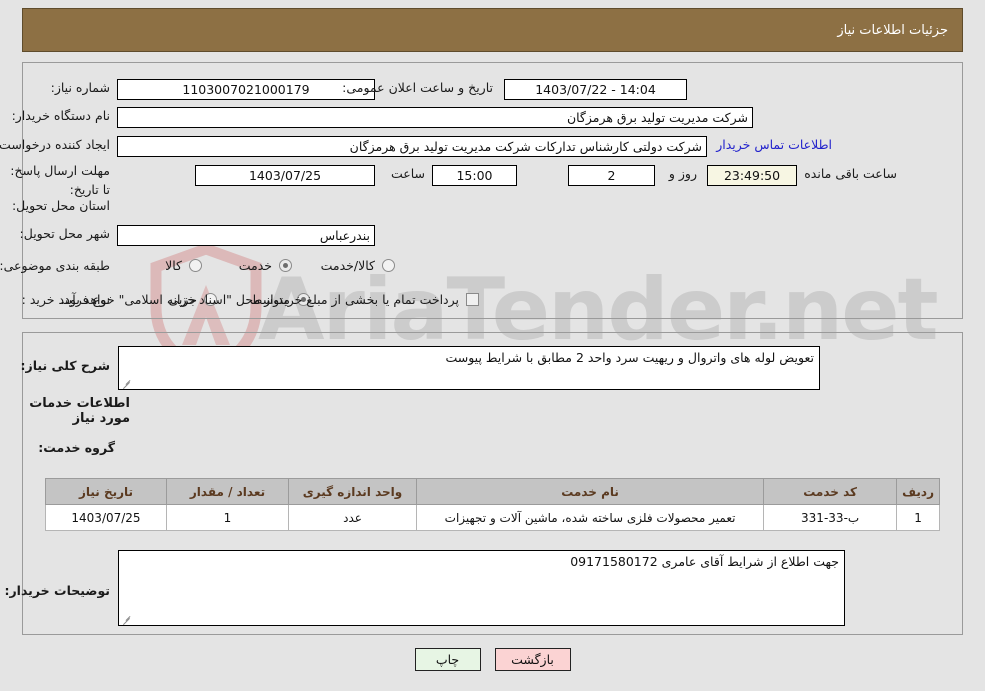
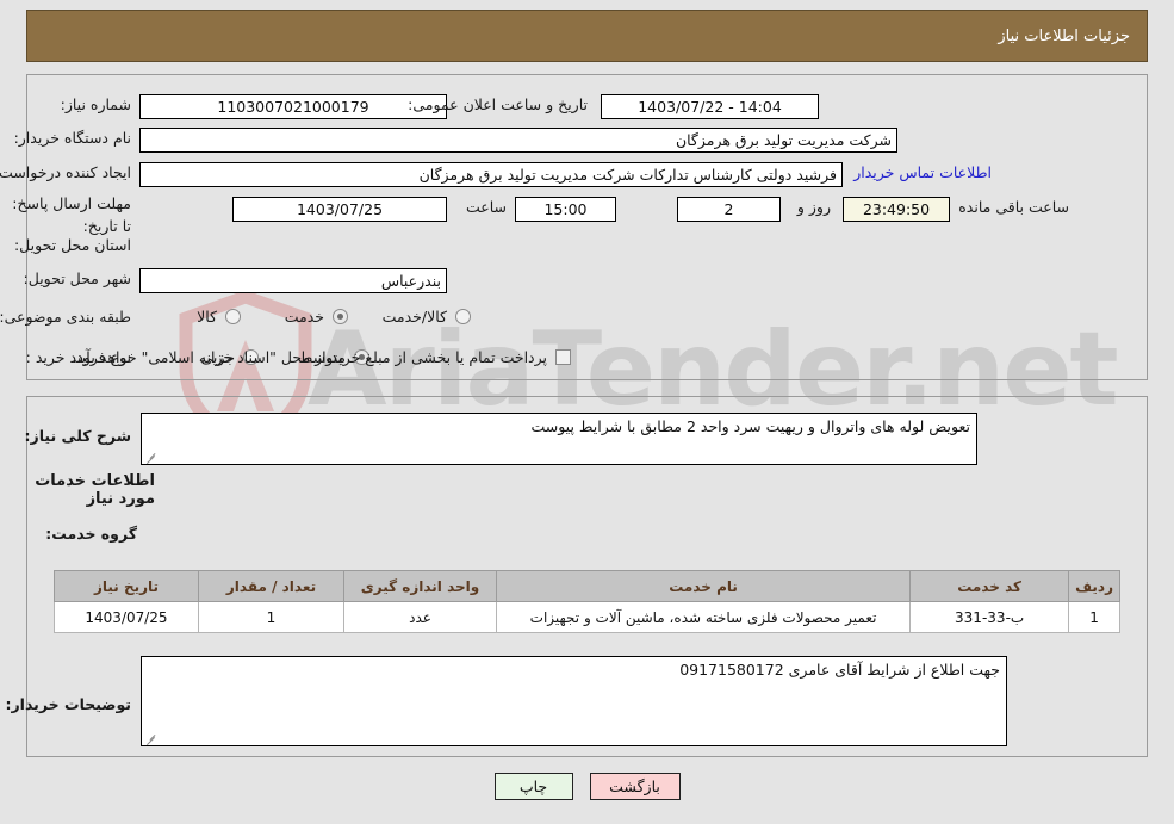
  AriaTender.net
  جزئیات اطلاعات نیاز
  شماره نیاز:
  1103007021000179
  تاریخ و ساعت اعلان عمومی:
  14:04 - 1403/07/22
  نام دستگاه خریدار:
  شرکت مدیریت تولید برق هرمزگان
  ایجاد کننده درخواست
- شرکت دولتی کارشناس تدارکات شرکت مدیریت تولید برق هرمزگان
+ فرشید دولتی کارشناس تدارکات شرکت مدیریت تولید برق هرمزگان
  اطلاعات تماس خریدار
  مهلت ارسال پاسخ: تا تاریخ:
  1403/07/25
  ساعت
  15:00
  2
  روز و
  23:49:50
  ساعت باقی مانده
  استان محل تحویل:
  شهر محل تحویل:
  بندرعباس
  طبقه بندی موضوعی:
  کالا
  خدمت
  کالا/خدمت
  نوع فرآیند خرید :
  جزیی
  متوسط
  پرداخت تمام یا بخشی از مبلغ خرید،از محل "اسناد خزانه اسلامی" خواهد بود.
  شرح کلی نیاز:
  تعویض لوله های واتروال و ریهیت سرد واحد 2 مطابق با شرایط پیوست
  اطلاعات خدمات مورد نیاز
  گروه خدمت:
  ردیف	کد خدمت	نام خدمت	واحد اندازه گیری	تعداد / مقدار	تاریخ نیاز
  1	ب-33-331	تعمیر محصولات فلزی ساخته شده، ماشین آلات و تجهیزات	عدد	1	1403/07/25
  توضیحات خریدار:
  جهت اطلاع از شرایط آقای عامری 09171580172
  بازگشت
  چاپ
